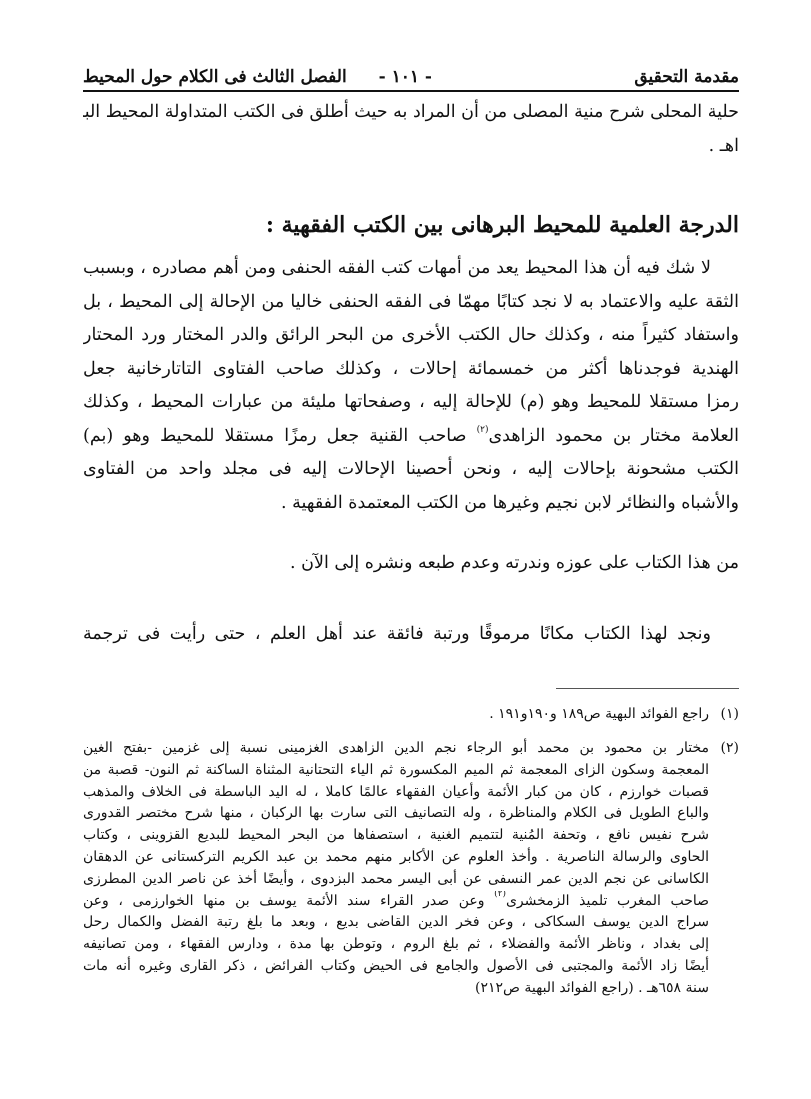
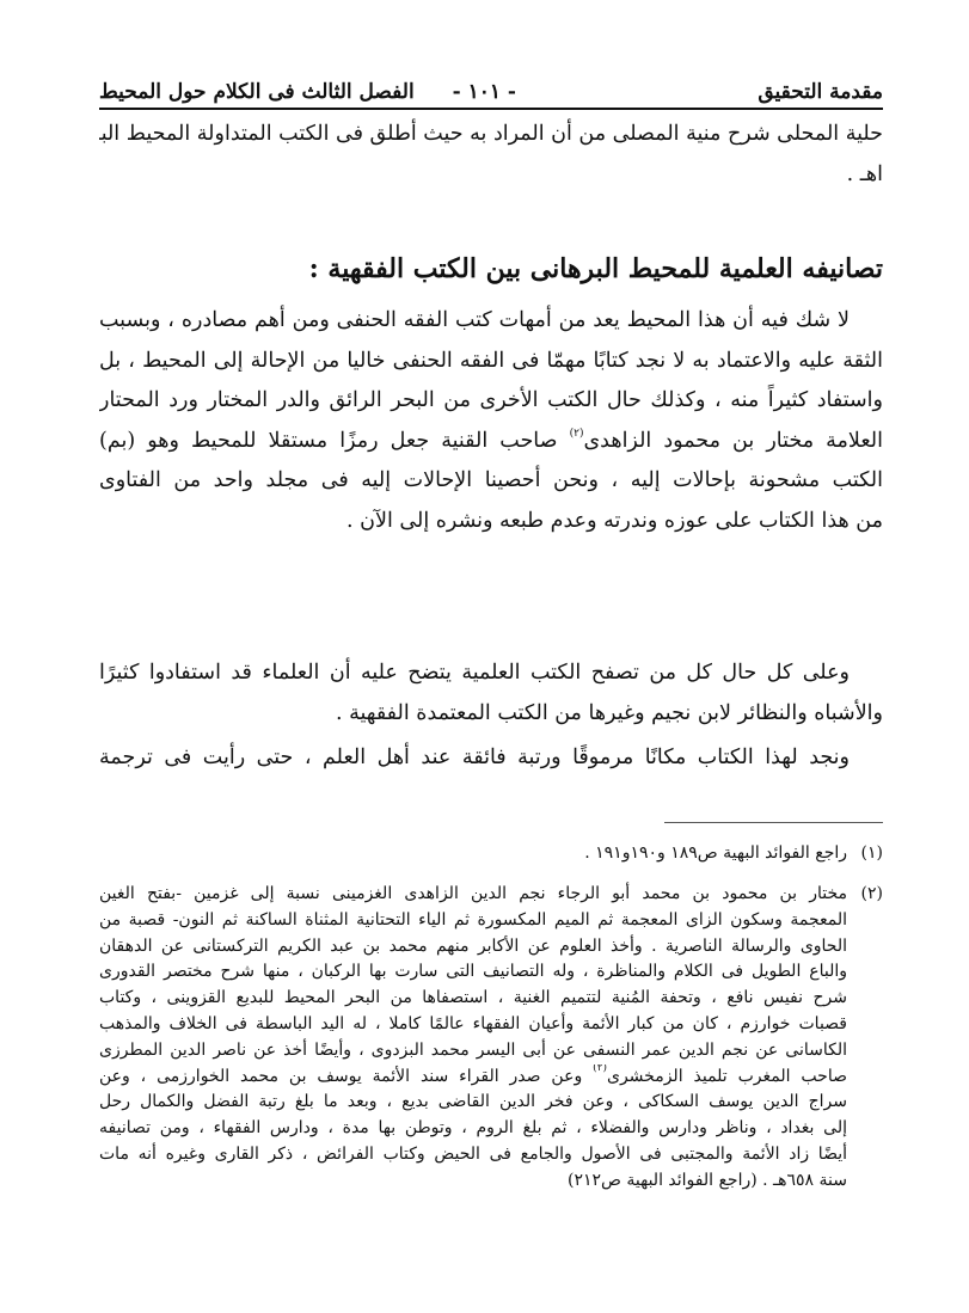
  مقدمة التحقيق
  - ١٠١ - الفصل الثالث فى الكلام حول المحيط
  حلية المحلى شرح منية المصلى من أن المراد به حيث أطلق فى الكتب المتداولة المحيط الب
  اهـ .
- الدرجة العلمية للمحيط البرهانى بين الكتب الفقهية :
+ تصانيفه العلمية للمحيط البرهانى بين الكتب الفقهية :
  لا شك فيه أن هذا المحيط يعد من أمهات كتب الفقه الحنفى ومن أهم مصادره ، وبسبب
  الثقة عليه والاعتماد به لا نجد كتابًا مهمّا فى الفقه الحنفى خاليا من الإحالة إلى المحيط ، بل
  واستفاد كثيراً منه ، وكذلك حال الكتب الأخرى من البحر الرائق والدر المختار ورد المحتار
- الهندية فوجدناها أكثر من خمسمائة إحالات ، وكذلك صاحب الفتاوى التاتارخانية جعل
- رمزا مستقلا للمحيط وهو (م) للإحالة إليه ، وصفحاتها مليئة من عبارات المحيط ، وكذلك
  العلامة مختار بن محمود الزاهدى(٢) صاحب القنية جعل رمزًا مستقلا للمحيط وهو (بم)
  الكتب مشحونة بإحالات إليه ، ونحن أحصينا الإحالات إليه فى مجلد واحد من الفتاوى
- والأشباه والنظائر لابن نجيم وغيرها من الكتب المعتمدة الفقهية .
+ من هذا الكتاب على عوزه وندرته وعدم طبعه ونشره إلى الآن .
+ وعلى كل حال كل من تصفح الكتب العلمية يتضح عليه أن العلماء قد استفادوا كثيرًا
- من هذا الكتاب على عوزه وندرته وعدم طبعه ونشره إلى الآن .
+ والأشباه والنظائر لابن نجيم وغيرها من الكتب المعتمدة الفقهية .
  ونجد لهذا الكتاب مكانًا مرموقًا ورتبة فائقة عند أهل العلم ، حتى رأيت فى ترجمة
  (١)
  راجع الفوائد البهية ص١٨٩ و١٩٠و١٩١ .
  (٢)
  مختار بن محمود بن محمد أبو الرجاء نجم الدين الزاهدى الغزمينى نسبة إلى غزمين -بفتح الغين
  المعجمة وسكون الزاى المعجمة ثم الميم المكسورة ثم الياء التحتانية المثناة الساكنة ثم النون- قصبة من
- قصبات خوارزم ، كان من كبار الأئمة وأعيان الفقهاء عالمًا كاملا ، له اليد الباسطة فى الخلاف والمذهب
+ الحاوى والرسالة الناصرية . وأخذ العلوم عن الأكابر منهم محمد بن عبد الكريم التركستانى عن الدهقان
  والباع الطويل فى الكلام والمناظرة ، وله التصانيف التى سارت بها الركبان ، منها شرح مختصر القدورى
  شرح نفيس نافع ، وتحفة المُنية لتتميم الغنية ، استصفاها من البحر المحيط للبديع القزوينى ، وكتاب
- الحاوى والرسالة الناصرية . وأخذ العلوم عن الأكابر منهم محمد بن عبد الكريم التركستانى عن الدهقان
+ قصبات خوارزم ، كان من كبار الأئمة وأعيان الفقهاء عالمًا كاملا ، له اليد الباسطة فى الخلاف والمذهب
  الكاسانى عن نجم الدين عمر النسفى عن أبى اليسر محمد البزدوى ، وأيضًا أخذ عن ناصر الدين المطرزى
- صاحب المغرب تلميذ الزمخشرى(٢) وعن صدر القراء سند الأئمة يوسف بن منها الخوارزمى ، وعن
+ صاحب المغرب تلميذ الزمخشرى(٢) وعن صدر القراء سند الأئمة يوسف بن محمد الخوارزمى ، وعن
  سراج الدين يوسف السكاكى ، وعن فخر الدين القاضى بديع ، وبعد ما بلغ رتبة الفضل والكمال رحل
- إلى بغداد ، وناظر الأئمة والفضلاء ، ثم بلغ الروم ، وتوطن بها مدة ، ودارس الفقهاء ، ومن تصانيفه
+ إلى بغداد ، وناظر ودارس والفضلاء ، ثم بلغ الروم ، وتوطن بها مدة ، ودارس الفقهاء ، ومن تصانيفه
  أيضًا زاد الأئمة والمجتبى فى الأصول والجامع فى الحيض وكتاب الفرائض ، ذكر القارى وغيره أنه مات
  سنة ٦٥٨هـ . (راجع الفوائد البهية ص٢١٢)
